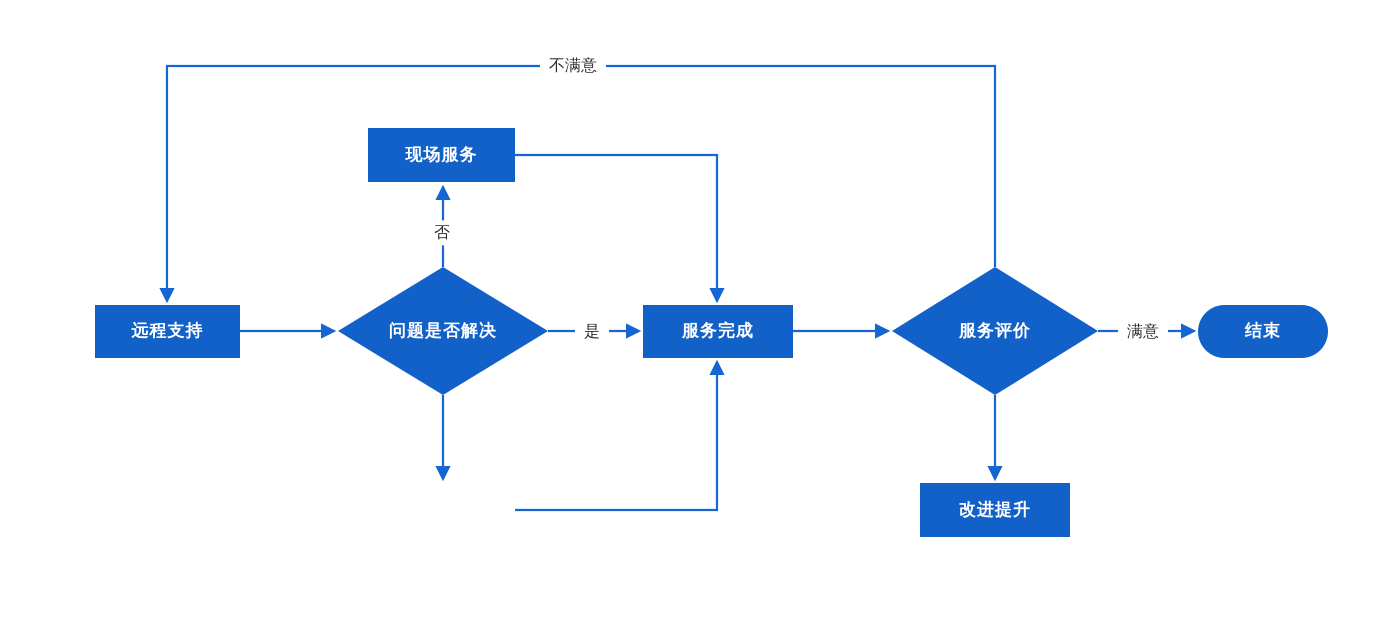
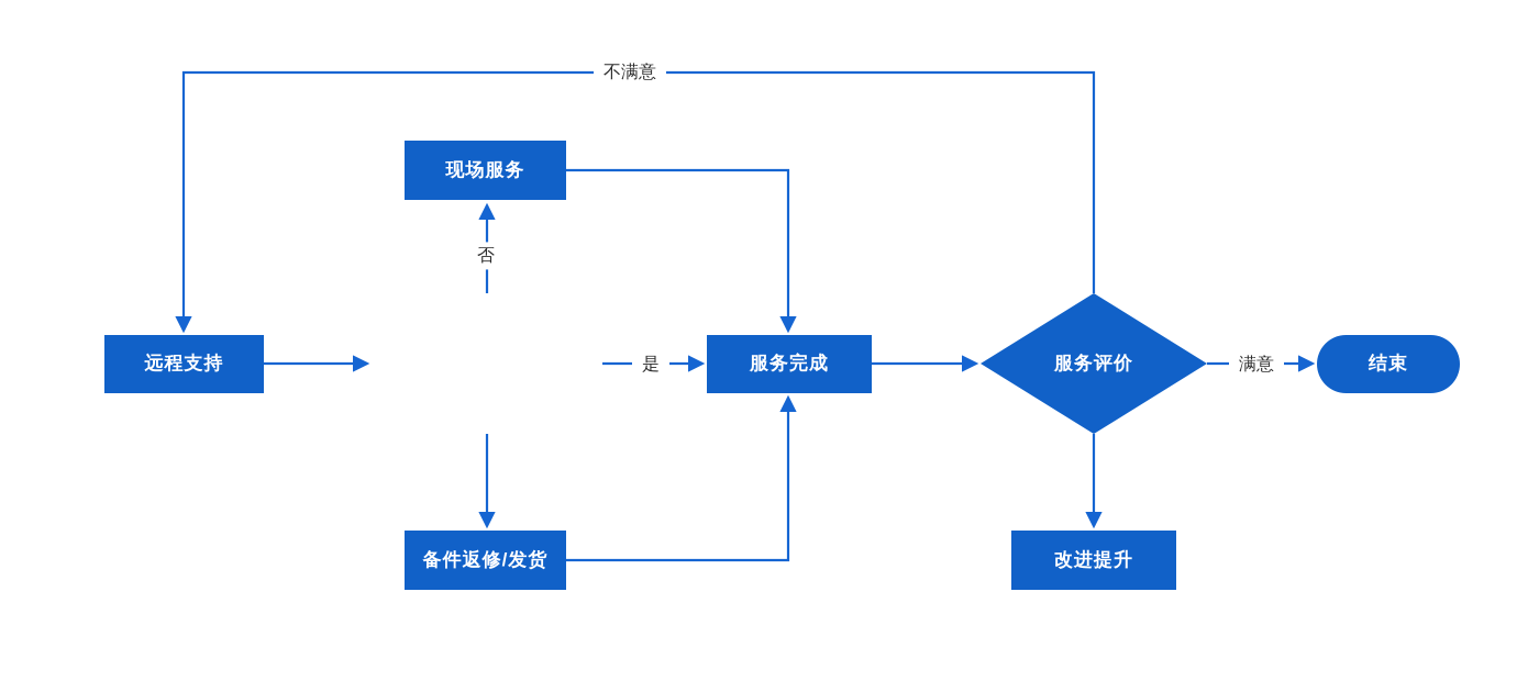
  远程支持
- 问题是否解决
  现场服务
  服务完成
+ 备件返修/发货
  服务评价
  改进提升
  结束
  不满意
  否
  是
  满意
